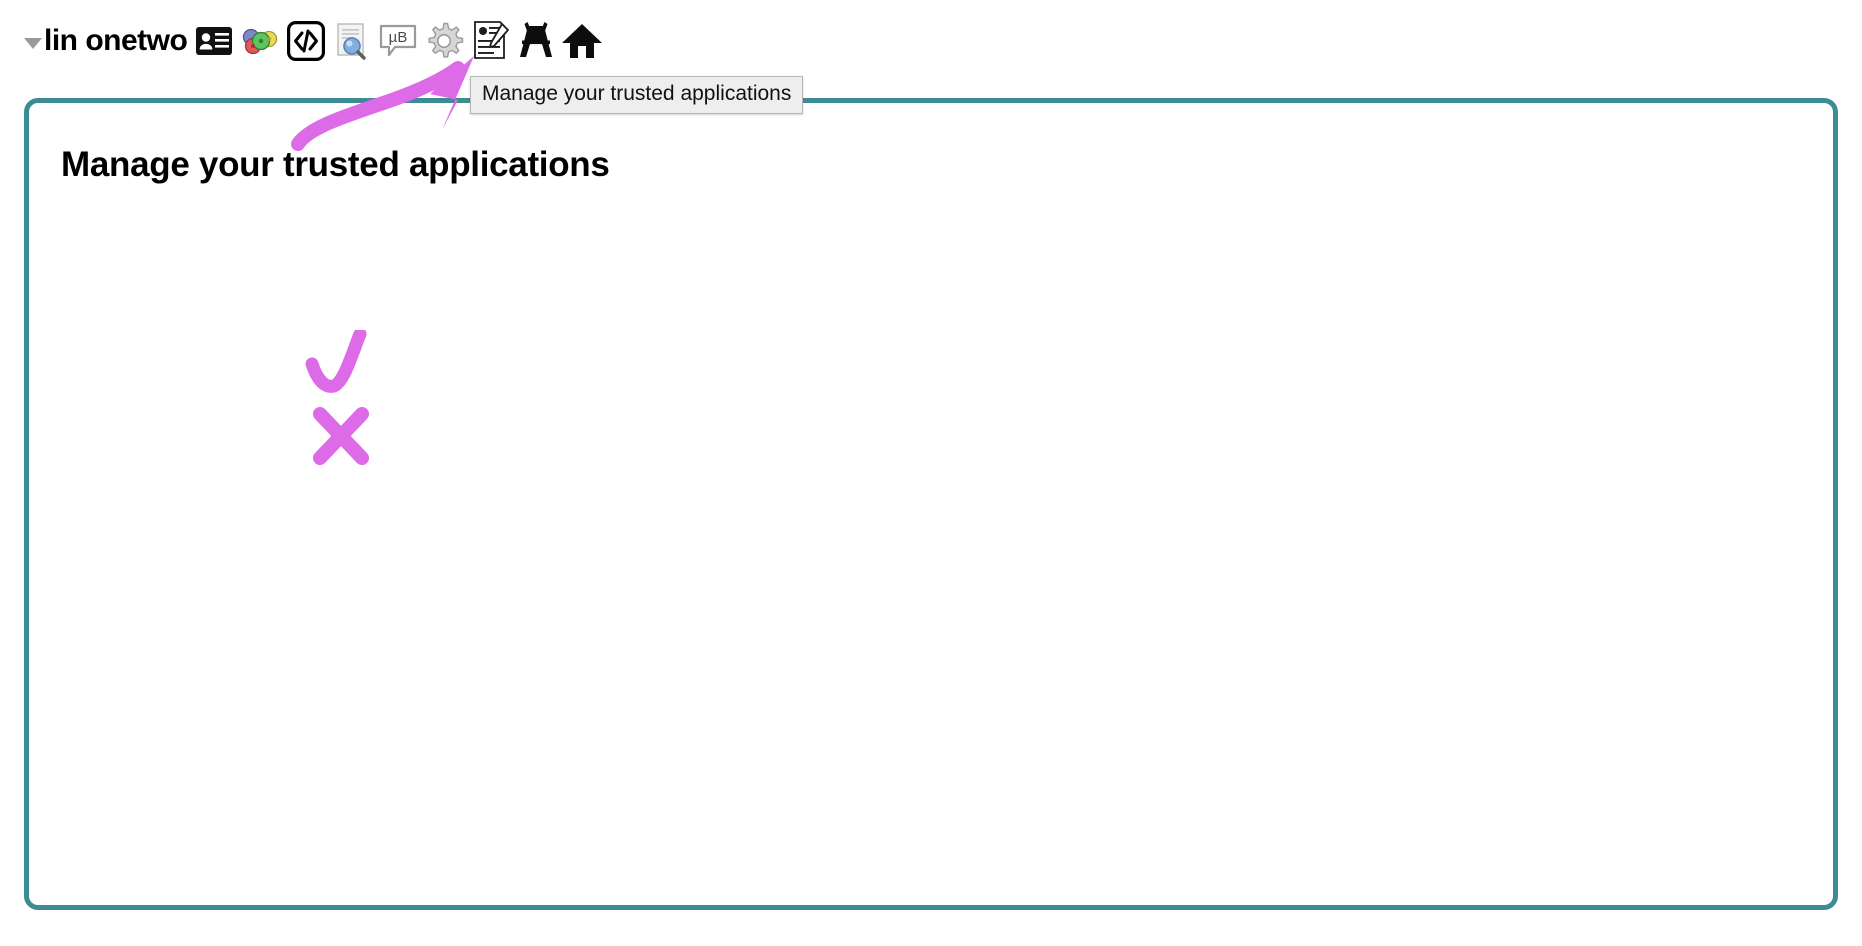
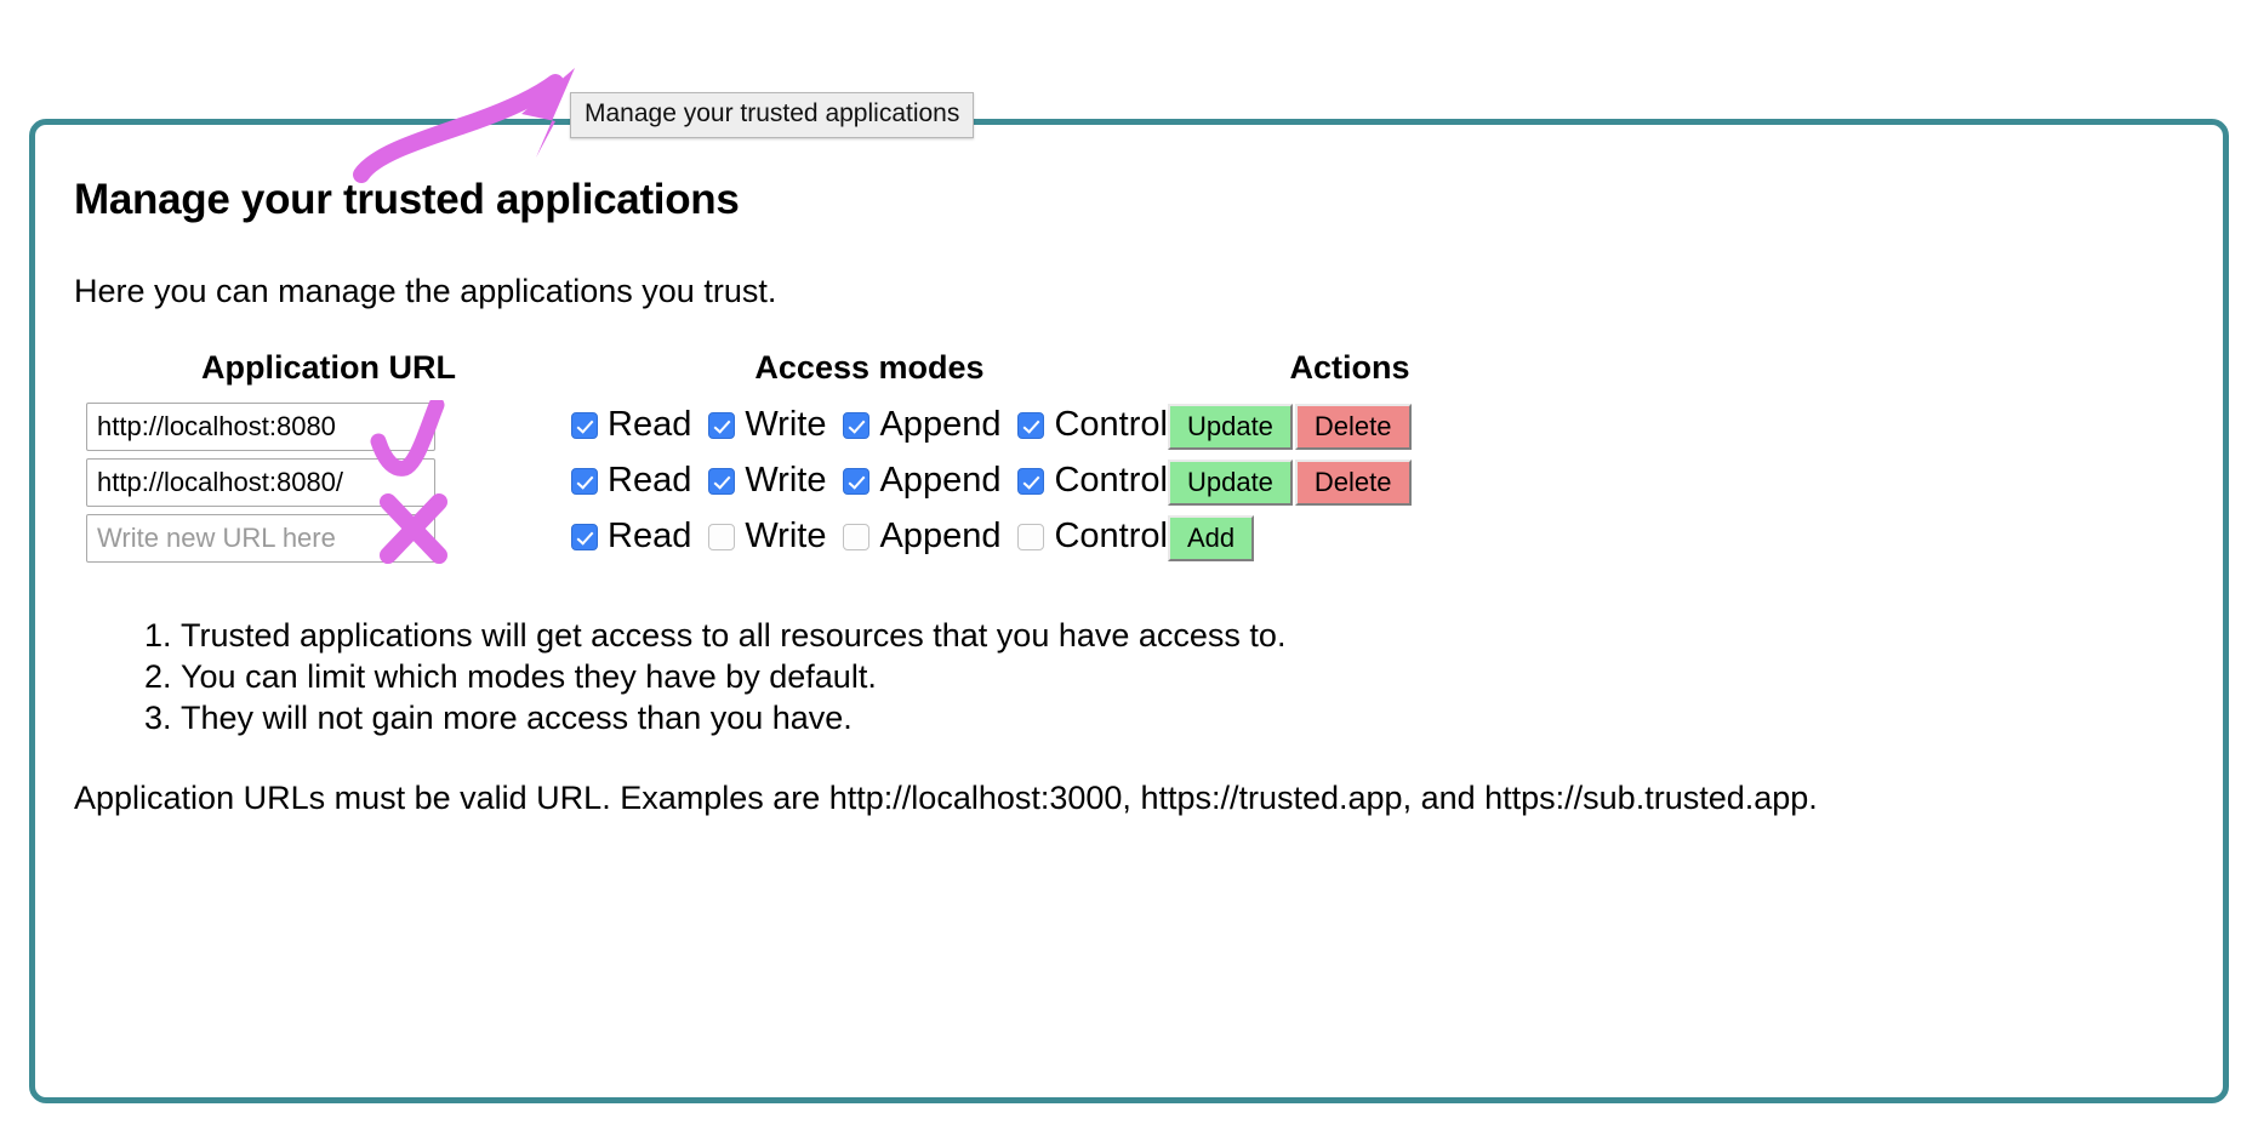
- lin onetwo
- µB
  Manage your trusted applications
  Manage your trusted applications
+ Here you can manage the applications you trust.
+ Application URL	Access modes	Actions
+ http://localhost:8080	Read Write Append Control	Update Delete
+ http://localhost:8080/	Read Write Append Control	Update Delete
+ Write new URL here	Read Write Append Control	Add
+ Trusted applications will get access to all resources that you have access to.
+ You can limit which modes they have by default.
+ They will not gain more access than you have.
+ Application URLs must be valid URL. Examples are http://localhost:3000, https://trusted.app, and https://sub.trusted.app.
